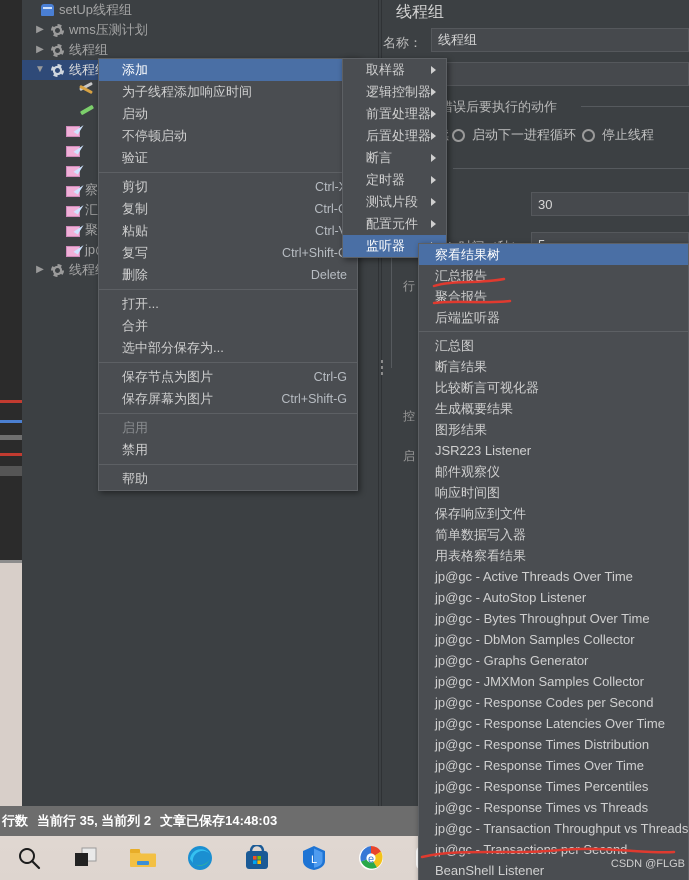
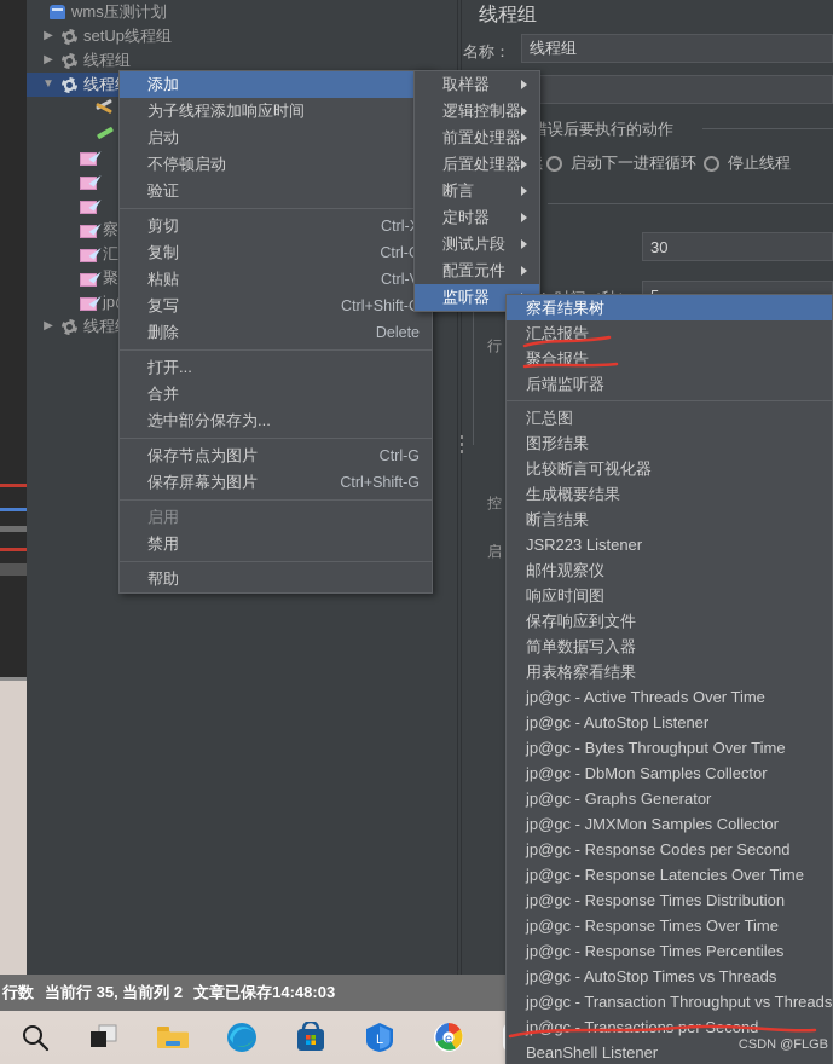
- setUp线程组
+ wms压测计划
  ▶
- wms压测计划
+ setUp线程组
  ▶
  线程组
  ▼
  ▶
  线程组
  名称：
  线程组
  启动下一进程循环
  停止线程
  30
  行
  控
  启
  添加
  为子线程添加响应时间
  启动
  不停顿启动
  验证
  剪切
  Ctrl-
  复制
  Ctrl-
  粘贴
  Ctrl-
  复写
  Ctrl+Shift-
  删除
  Delete
  打开...
  合并
  选中部分保存为...
  保存节点为图片
  Ctrl-G
  保存屏幕为图片
  Ctrl+Shift-G
  启用
  禁用
  帮助
  取样器
  逻辑控制器
  前置处理器
  后置处理器
  断言
  定时器
  测试片段
  配置元件
  监听器
  察看结果树
  汇总报告
  聚合报告
  后端监听器
  汇总图
- 断言结果
+ 图形结果
  比较断言可视化器
  生成概要结果
- 图形结果
+ 断言结果
  JSR223 Listener
  邮件观察仪
  响应时间图
  保存响应到文件
  简单数据写入器
  用表格察看结果
  jp@gc - Active Threads Over Time
  jp@gc - AutoStop Listener
  jp@gc - Bytes Throughput Over Time
  jp@gc - DbMon Samples Collector
  jp@gc - Graphs Generator
  jp@gc - JMXMon Samples Collector
  jp@gc - Response Codes per Second
  jp@gc - Response Latencies Over Time
  jp@gc - Response Times Distribution
  jp@gc - Response Times Over Time
  jp@gc - Response Times Percentiles
- jp@gc - Response Times vs Threads
+ jp@gc - AutoStop Times vs Threads
  jp@gc - Transaction Throughput vs Threads
  BeanShell Listener
  行数
  当前行 35, 当前列 2
  文章已保存14:48:03
  L
  e
  CSDN @FLGB
